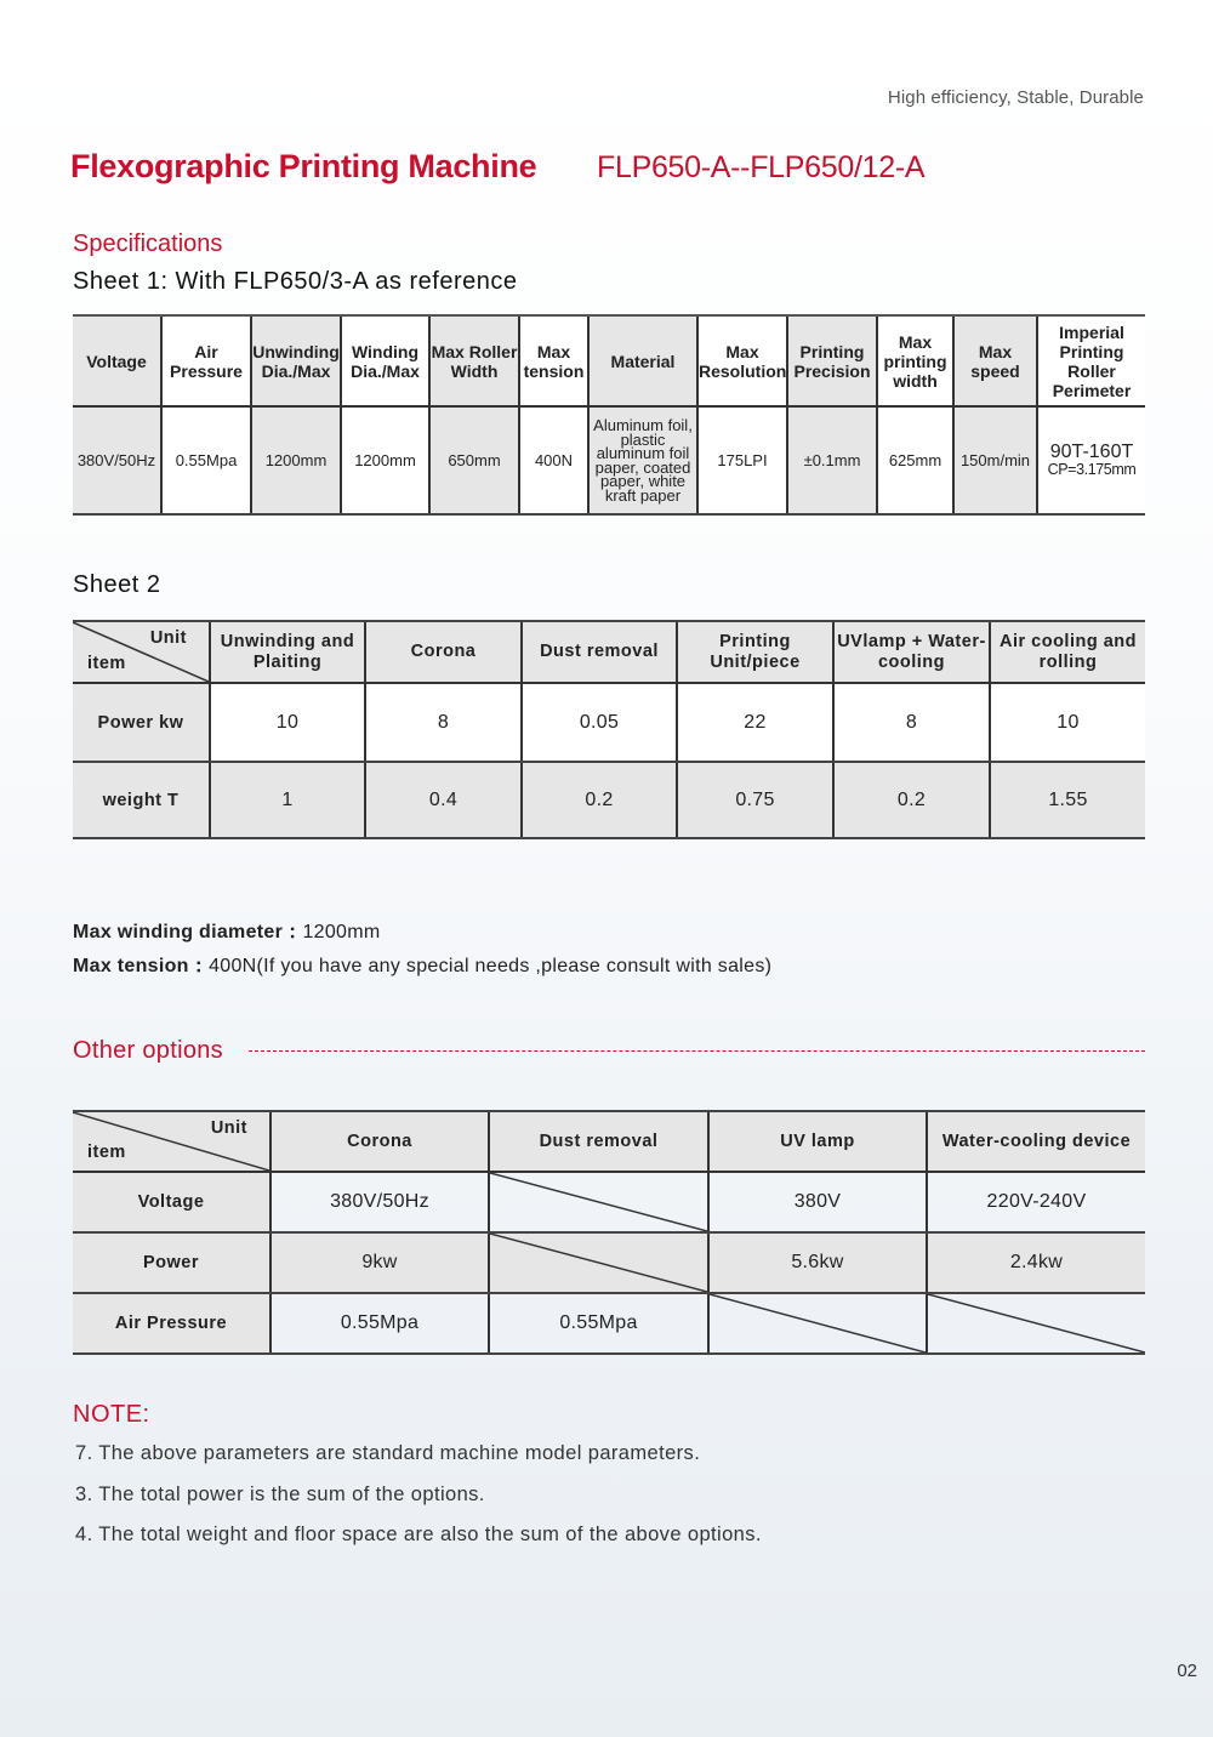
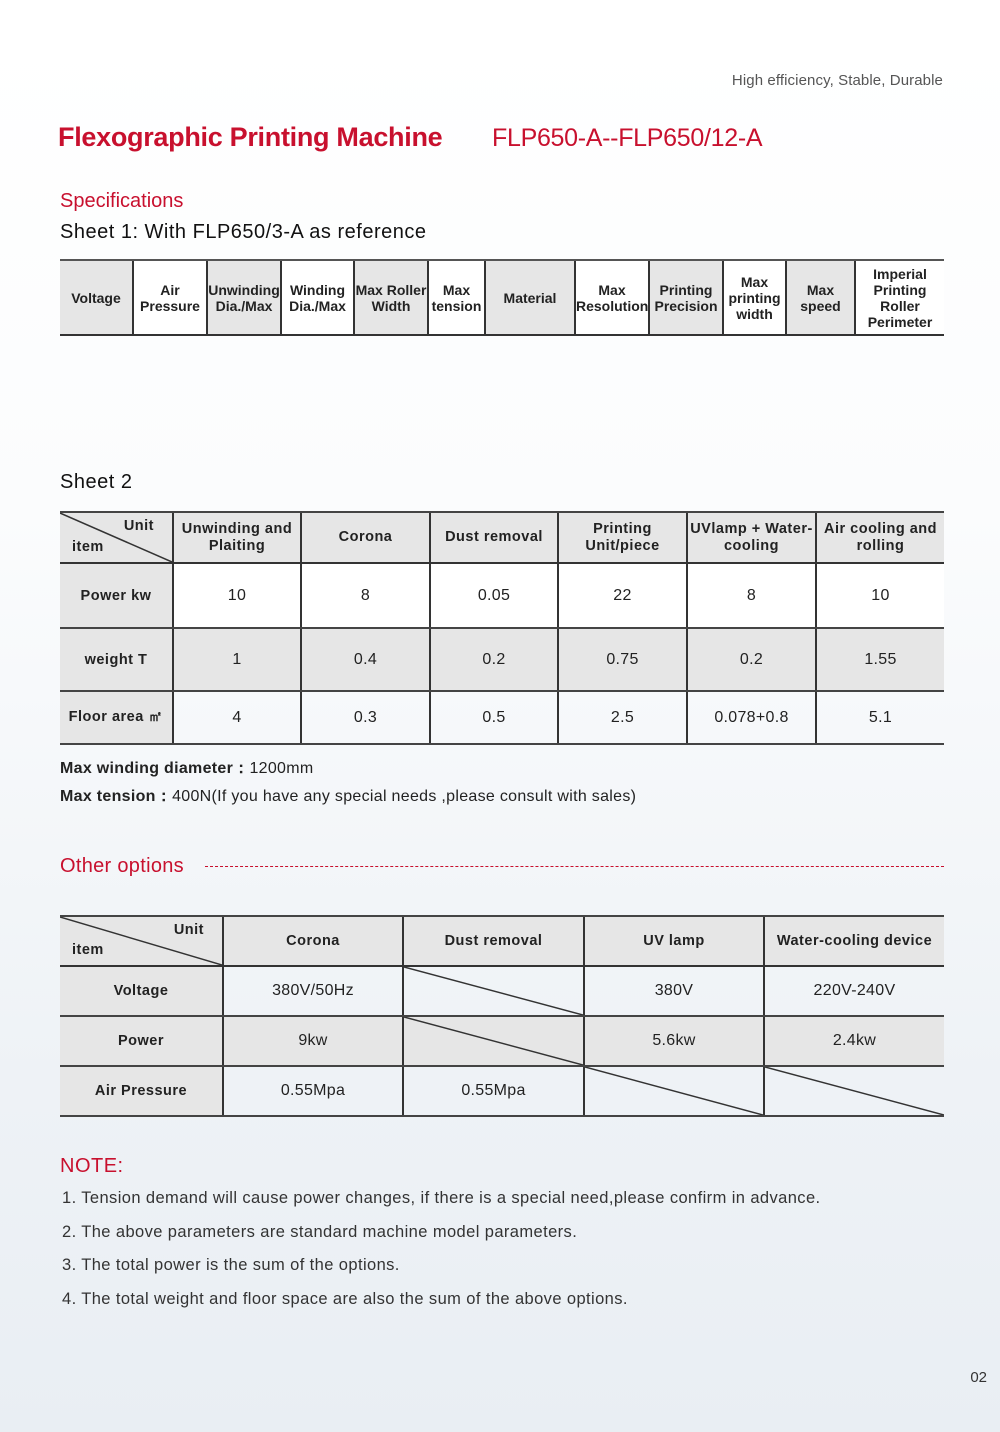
  High efficiency, Stable, Durable
  Flexographic Printing Machine
  FLP650-A--FLP650/12-A
  Specifications
  Sheet 1: With FLP650/3-A as reference
  Voltage	Air Pressure	Unwinding Dia./Max	Winding Dia./Max	Max Roller Width	Max tension	Material	Max Resolution	Printing Precision	Max printing width	Max speed	Imperial Printing Roller Perimeter
- 380V/50Hz	0.55Mpa	1200mm	1200mm	650mm	400N	Aluminum foil, plastic aluminum foil paper, coated paper, white kraft paper	175LPI	±0.1mm	625mm	150m/min	90T-160T CP=3.175mm
  Sheet 2
  Unit item	Unwinding and Plaiting	Corona	Dust removal	Printing Unit/piece	UVlamp + Water-cooling	Air cooling and rolling
  Power kw	10	8	0.05	22	8	10
  weight T	1	0.4	0.2	0.75	0.2	1.55
+ Floor area ㎡	4	0.3	0.5	2.5	0.078+0.8	5.1
  Max winding diameter：1200mm
  Max tension：400N(If you have any special needs ,please consult with sales)
  Other options
  Unit item	Corona	Dust removal	UV lamp	Water-cooling device
  Voltage	380V/50Hz		380V	220V-240V
  Power	9kw		5.6kw	2.4kw
  Air Pressure	0.55Mpa	0.55Mpa
  NOTE:
+ 1. Tension demand will cause power changes, if there is a special need,please confirm in advance.
- 7. The above parameters are standard machine model parameters.
+ 2. The above parameters are standard machine model parameters.
  3. The total power is the sum of the options.
  4. The total weight and floor space are also the sum of the above options.
  02
